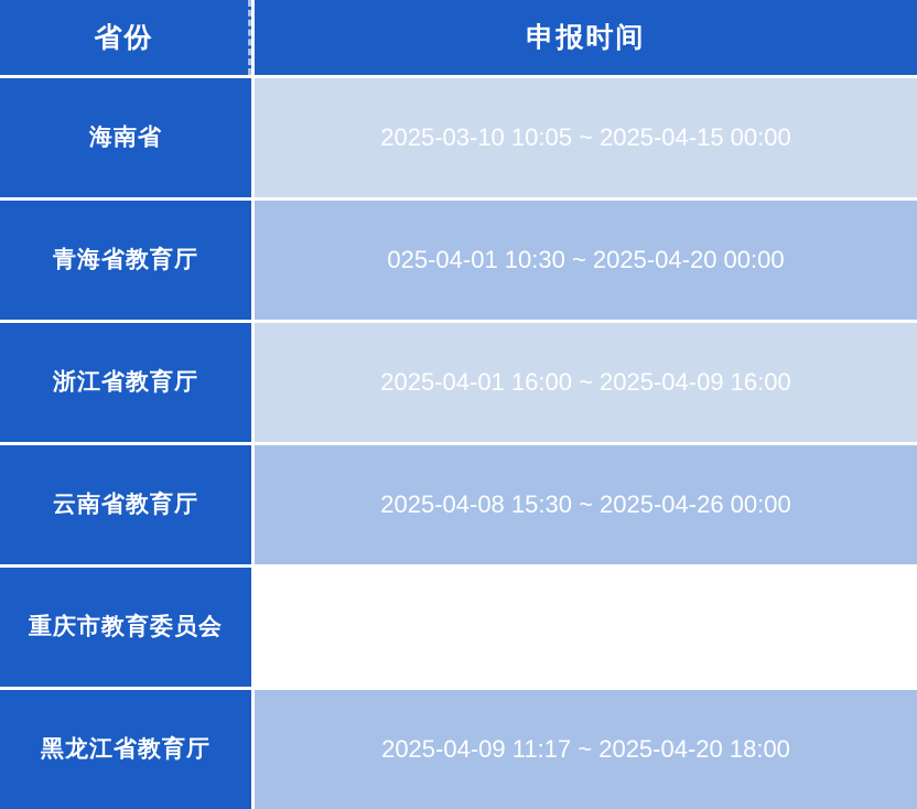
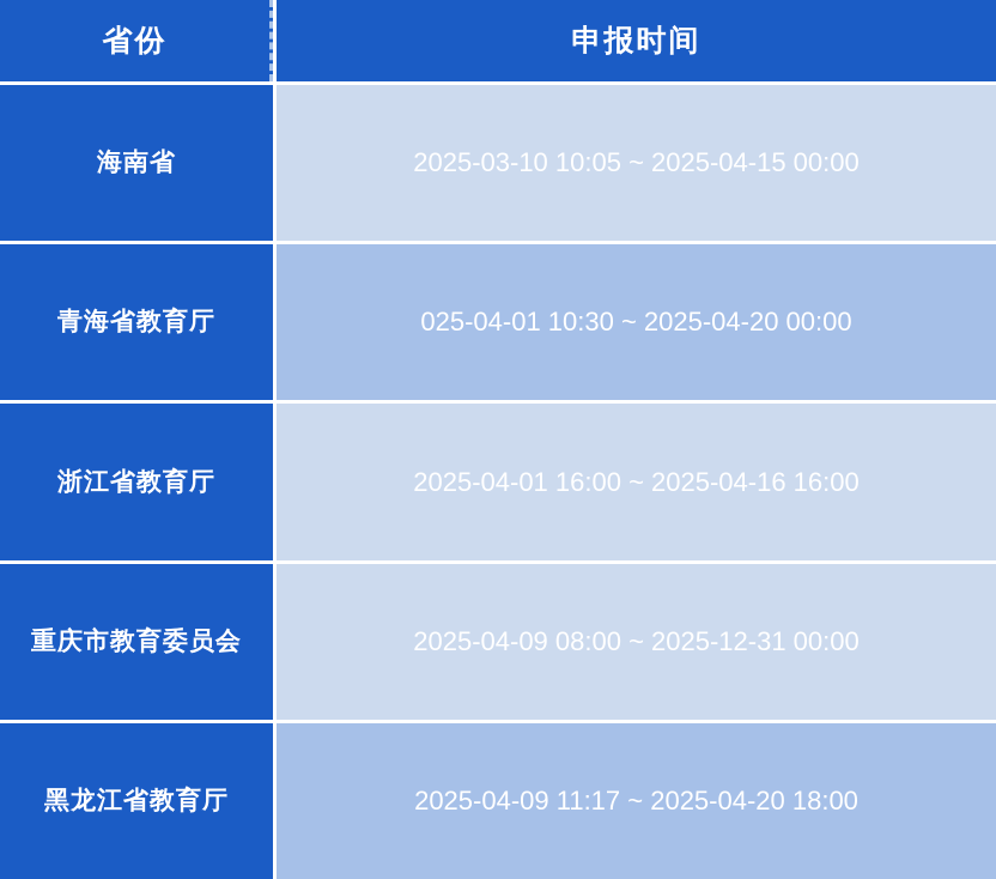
  省份
  申报时间
  海南省
  2025-03-10 10:05 ~ 2025-04-15 00:00
  青海省教育厅
  025-04-01 10:30 ~ 2025-04-20 00:00
  浙江省教育厅
- 2025-04-01 16:00 ~ 2025-04-09 16:00
+ 2025-04-01 16:00 ~ 2025-04-16 16:00
- 云南省教育厅
- 2025-04-08 15:30 ~ 2025-04-26 00:00
  重庆市教育委员会
+ 2025-04-09 08:00 ~ 2025-12-31 00:00
  黑龙江省教育厅
  2025-04-09 11:17 ~ 2025-04-20 18:00
